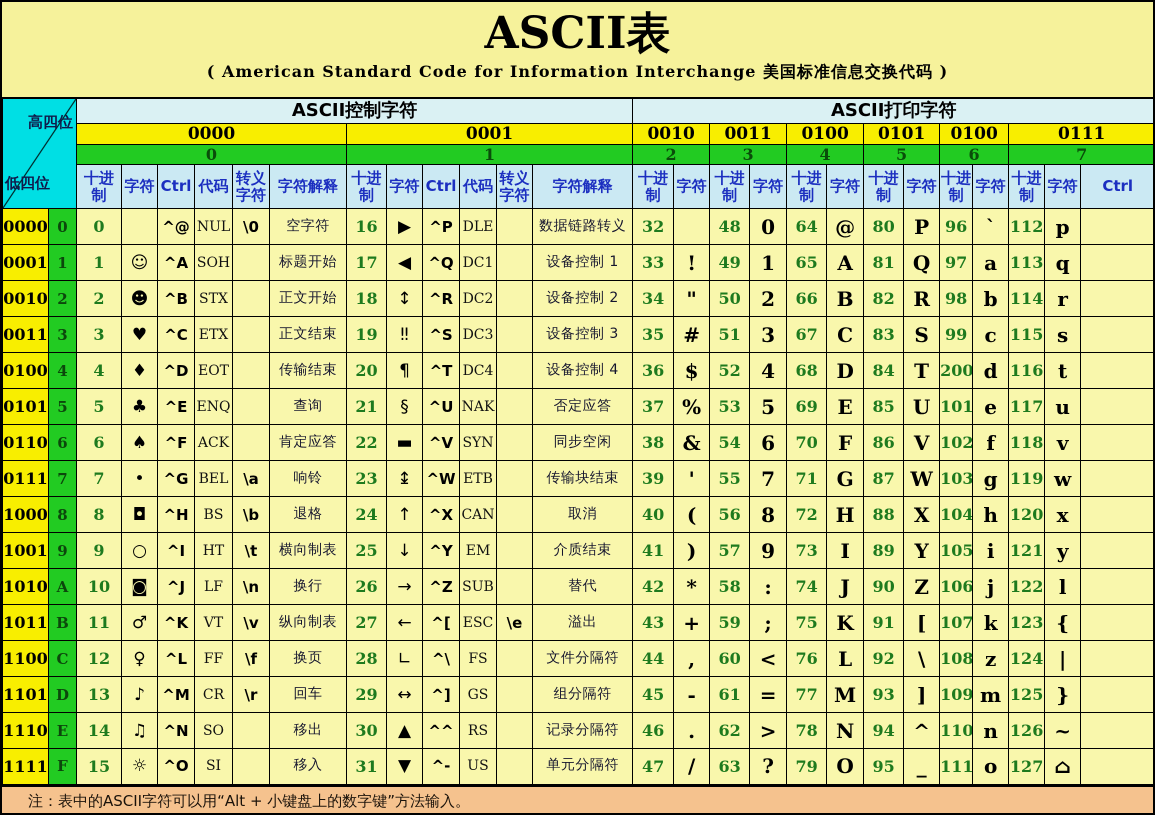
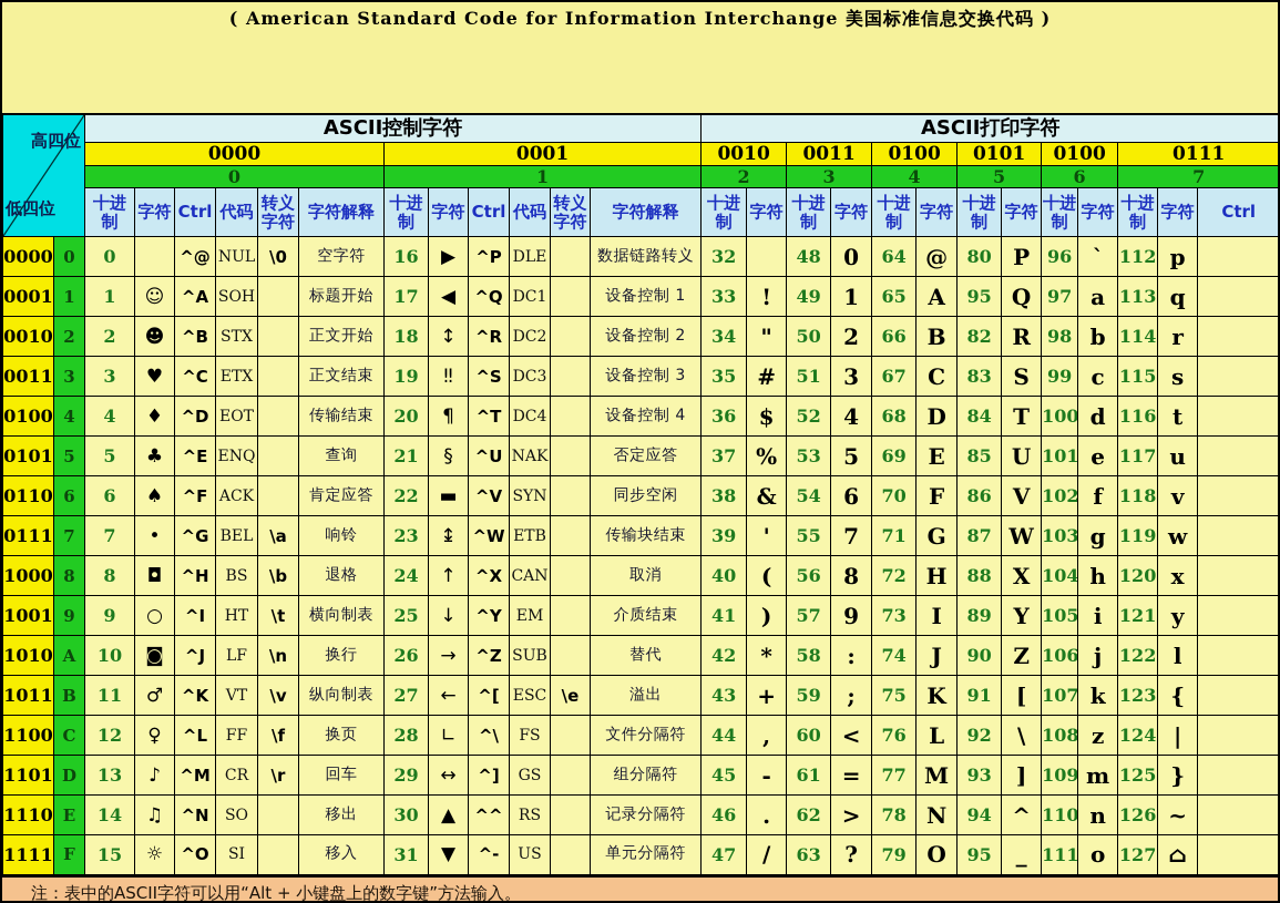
- ASCII表
  ( American Standard Code for Information Interchange 美国标准信息交换代码 )
  高四位 低四位	ASCII控制字符	ASCII打印字符
  0000	0001	0010	0011	0100	0101	0100	0111
  0	1	2	3	4	5	6	7
  十进制	字符	Ctrl	代码	转义字符	字符解释	十进制	字符	Ctrl	代码	转义字符	字符解释	十进制	字符	十进制	字符	十进制	字符	十进制	字符	十进制	字符	十进制	字符	Ctrl
  0000	0	0		^@	NUL	\0	空字符	16	▶	^P	DLE		数据链路转义	32		48	0	64	@	80	P	96	`	112	p
- 0001	1	1	☺	^A	SOH		标题开始	17	◀	^Q	DC1		设备控制 1	33	!	49	1	65	A	81	Q	97	a	113	q
+ 0001	1	1	☺	^A	SOH		标题开始	17	◀	^Q	DC1		设备控制 1	33	!	49	1	65	A	95	Q	97	a	113	q
  0010	2	2	☻	^B	STX		正文开始	18	↕	^R	DC2		设备控制 2	34	"	50	2	66	B	82	R	98	b	114	r
  0011	3	3	♥	^C	ETX		正文结束	19	‼	^S	DC3		设备控制 3	35	#	51	3	67	C	83	S	99	c	115	s
- 0100	4	4	♦	^D	EOT		传输结束	20	¶	^T	DC4		设备控制 4	36	$	52	4	68	D	84	T	200	d	116	t
+ 0100	4	4	♦	^D	EOT		传输结束	20	¶	^T	DC4		设备控制 4	36	$	52	4	68	D	84	T	100	d	116	t
  0101	5	5	♣	^E	ENQ		查询	21	§	^U	NAK		否定应答	37	%	53	5	69	E	85	U	101	e	117	u
  0110	6	6	♠	^F	ACK		肯定应答	22	▬	^V	SYN		同步空闲	38	&	54	6	70	F	86	V	102	f	118	v
  0111	7	7	•	^G	BEL	\a	响铃	23	↨	^W	ETB		传输块结束	39	'	55	7	71	G	87	W	103	g	119	w
  1000	8	8	◘	^H	BS	\b	退格	24	↑	^X	CAN		取消	40	(	56	8	72	H	88	X	104	h	120	x
  1001	9	9	○	^I	HT	\t	横向制表	25	↓	^Y	EM		介质结束	41	)	57	9	73	I	89	Y	105	i	121	y
  1010	A	10	◙	^J	LF	\n	换行	26	→	^Z	SUB		替代	42	*	58	:	74	J	90	Z	106	j	122	l
  1011	B	11	♂	^K	VT	\v	纵向制表	27	←	^[	ESC	\e	溢出	43	+	59	;	75	K	91	[	107	k	123	{
  1100	C	12	♀	^L	FF	\f	换页	28	∟	^\	FS		文件分隔符	44	,	60	<	76	L	92	\	108	z	124	|
  1101	D	13	♪	^M	CR	\r	回车	29	↔	^]	GS		组分隔符	45	-	61	=	77	M	93	]	109	m	125	}
  1110	E	14	♫	^N	SO		移出	30	▲	^^	RS		记录分隔符	46	.	62	>	78	N	94	^	110	n	126	~
  1111	F	15	☼	^O	SI		移入	31	▼	^-	US		单元分隔符	47	/	63	?	79	O	95	_	111	o	127	⌂
  注：表中的ASCII字符可以用“Alt + 小键盘上的数字键”方法输入。
